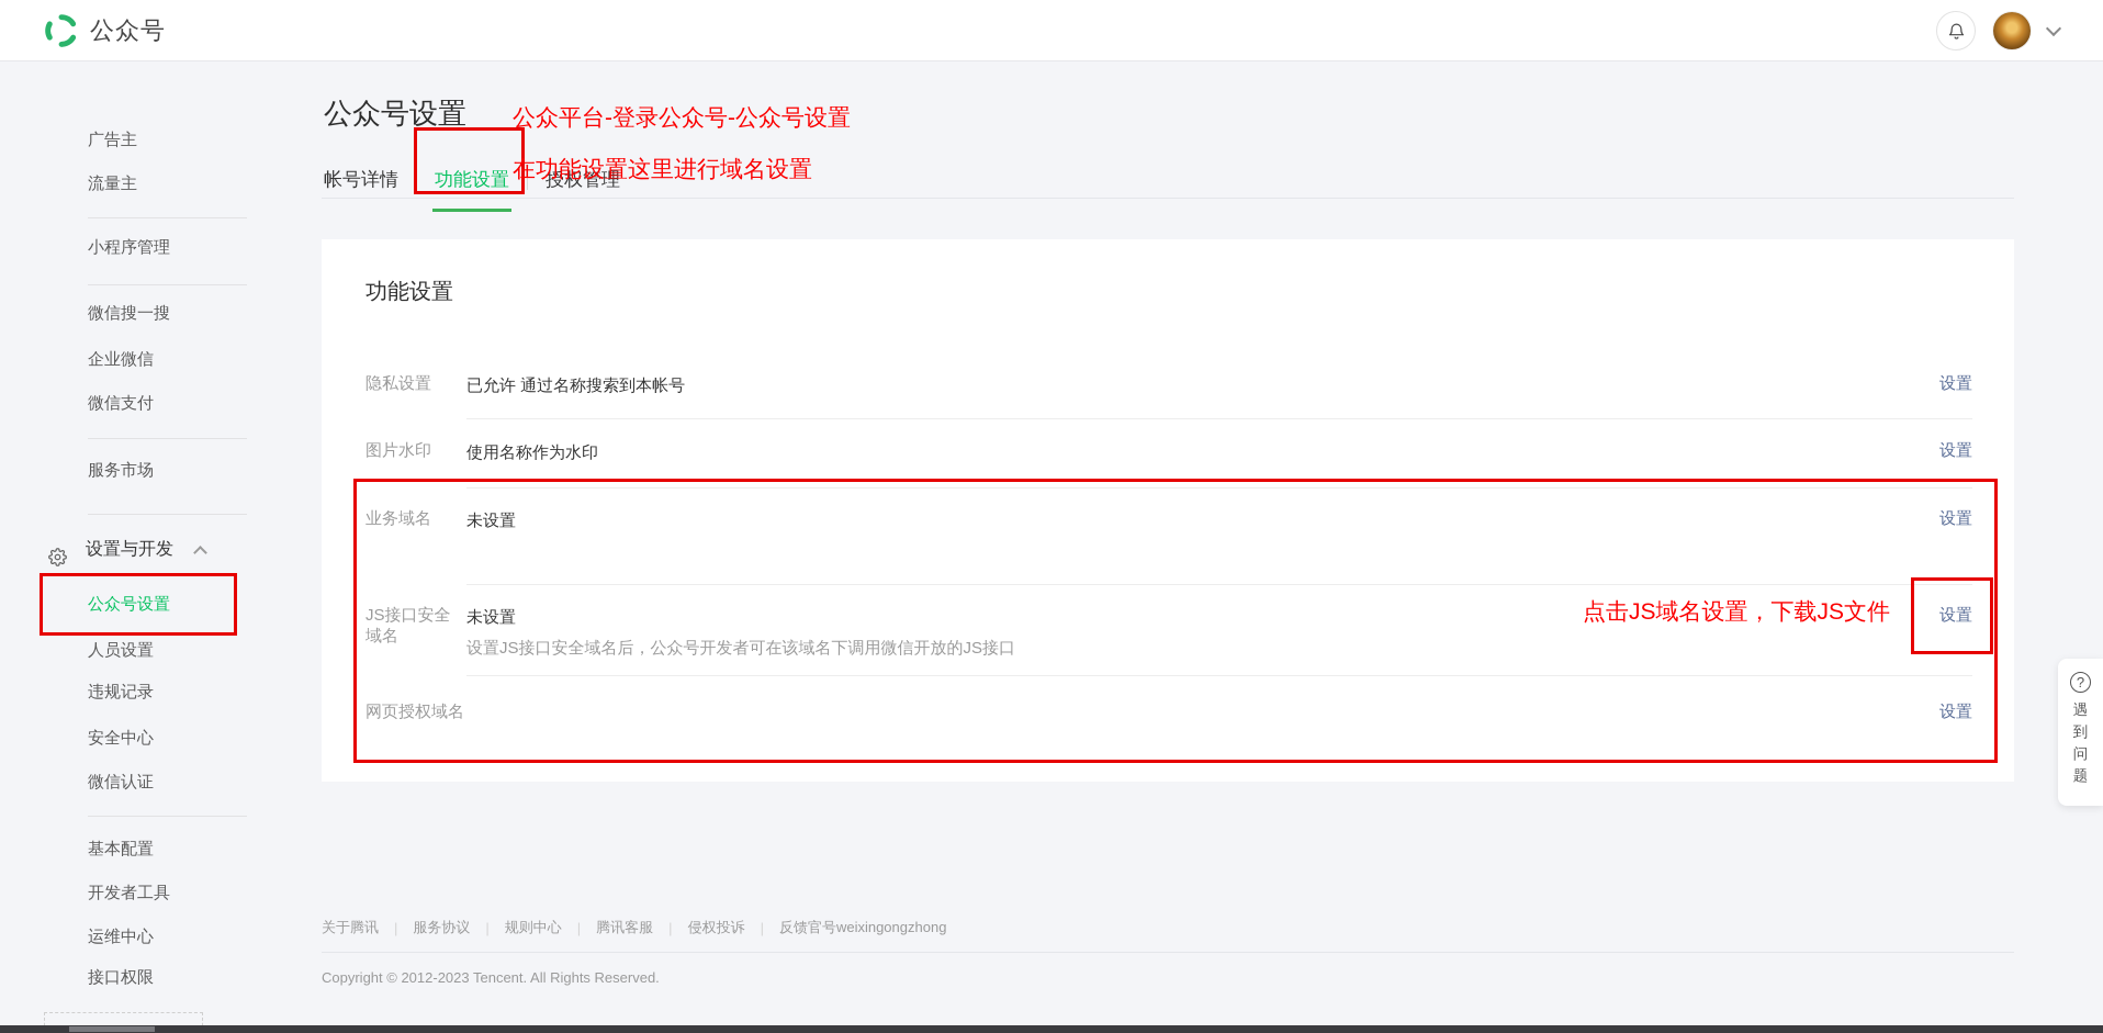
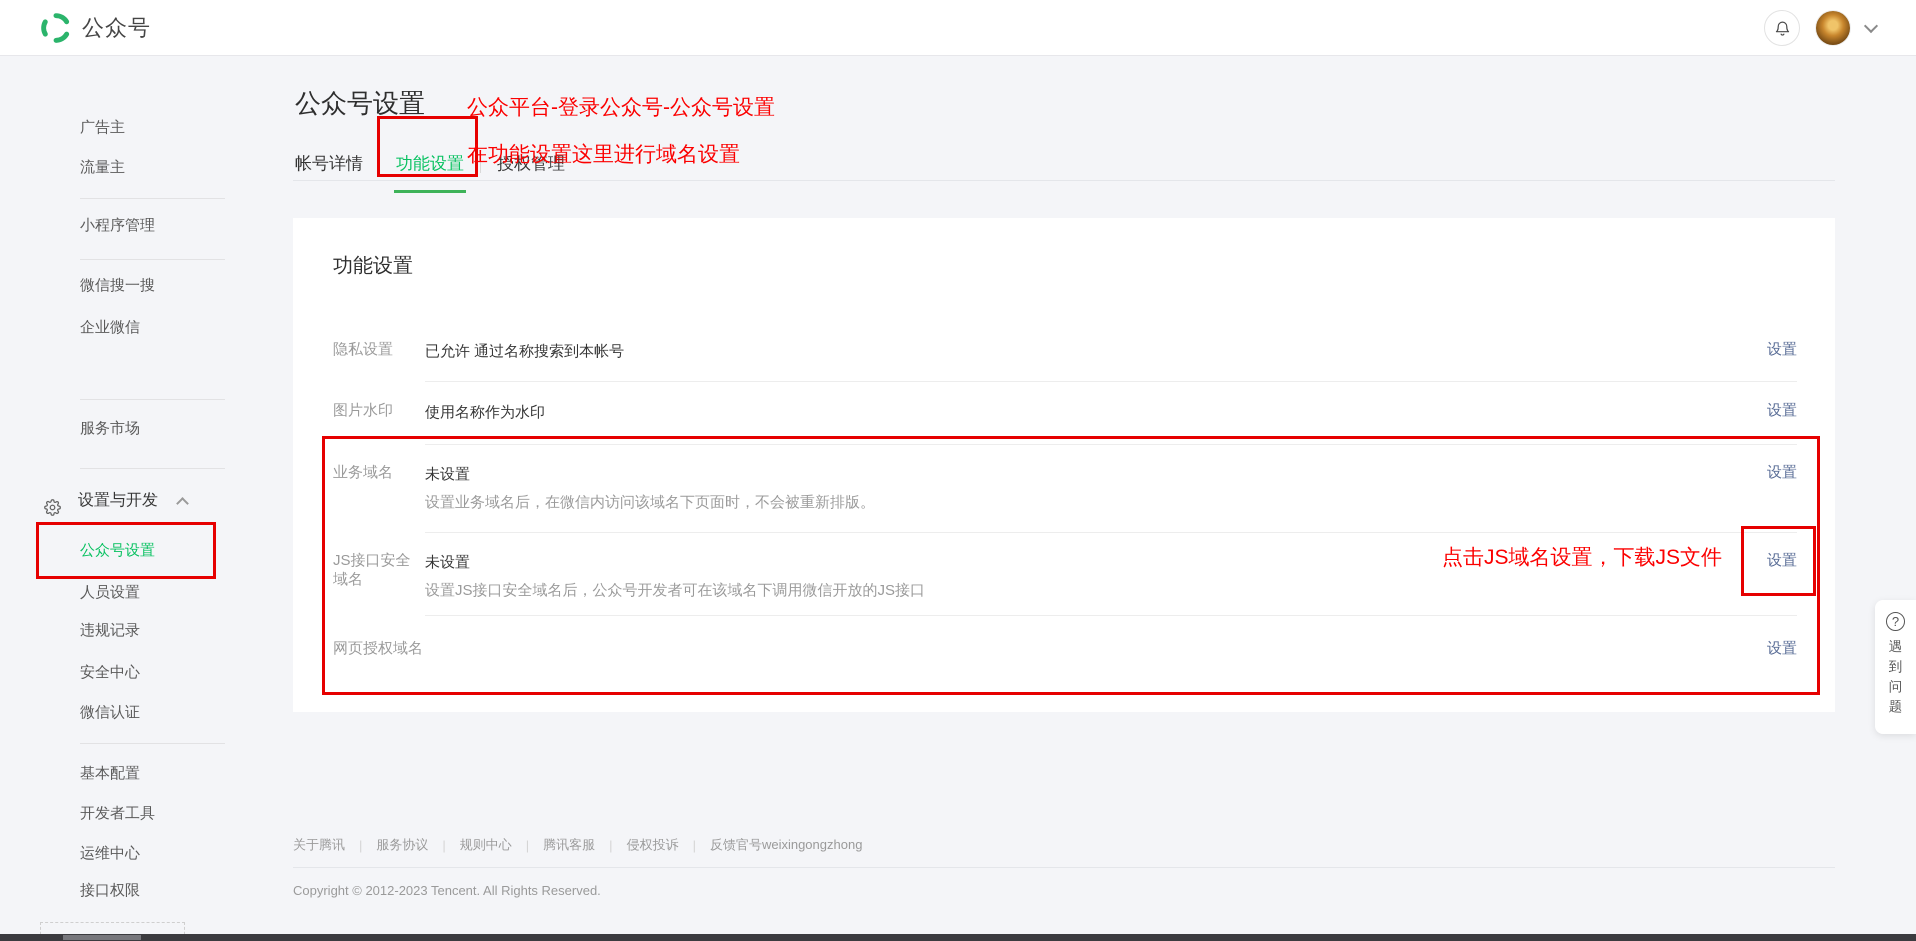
  公众号
  广告主
  流量主
  小程序管理
  微信搜一搜
  企业微信
- 微信支付
  服务市场
  设置与开发
  公众号设置
  人员设置
  违规记录
  安全中心
  微信认证
  基本配置
  开发者工具
  运维中心
  接口权限
  公众号设置
  公众平台-登录公众号-公众号设置
  帐号详情
  功能设置
  授权管理
  在功能设置这里进行域名设置
  功能设置
  隐私设置
  已允许 通过名称搜索到本帐号
  设置
  图片水印
  使用名称作为水印
  设置
  业务域名
  未设置
+ 设置业务域名后，在微信内访问该域名下页面时，不会被重新排版。
  设置
  JS接口安全域名
  未设置
  设置JS接口安全域名后，公众号开发者可在该域名下调用微信开放的JS接口
  设置
  网页授权域名
  设置
  点击JS域名设置，下载JS文件
  关于腾讯
  |
  服务协议
  规则中心
  |
  腾讯客服
  |
  侵权投诉
  |
  反馈官号weixingongzhong
  Copyright © 2012-2023 Tencent. All Rights Reserved.
  ?
  遇
  到
  问
  题
